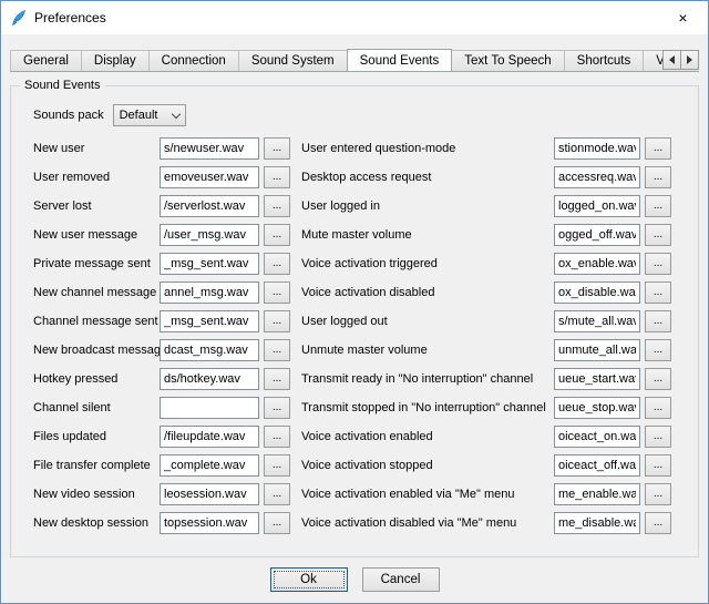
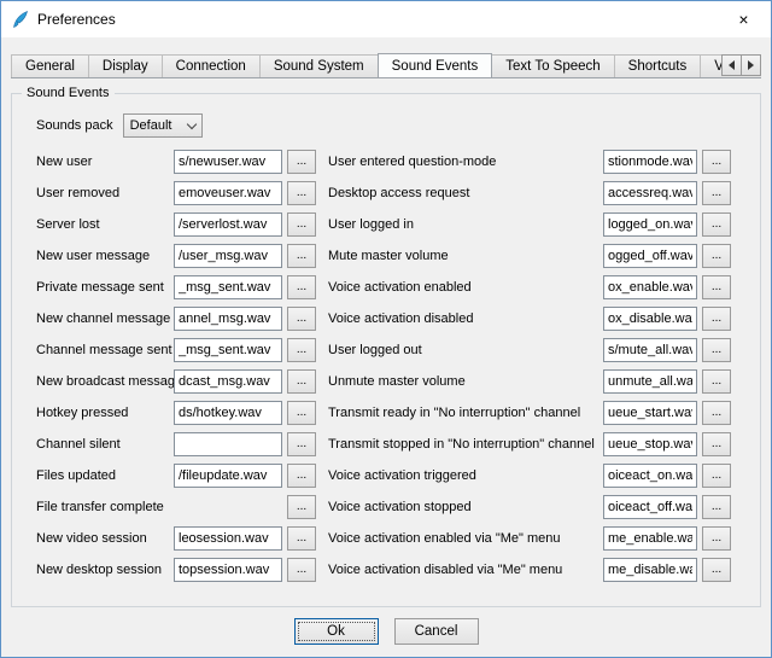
  Preferences
  ×
  General
  Display
  Connection
  Sound System
  Sound Events
  Text To Speech
  Shortcuts
  Sound Events
  Sounds pack
  Default
  New user
  s/newuser.wav
  ...
  User removed
  emoveuser.wav
  ...
  Server lost
  /serverlost.wav
  ...
  New user message
  /user_msg.wav
  ...
  Private message sent
  _msg_sent.wav
  ...
  New channel message
  annel_msg.wav
  ...
  Channel message sent
  _msg_sent.wav
  ...
  New broadcast messag
  dcast_msg.wav
  ...
  Hotkey pressed
  ds/hotkey.wav
  ...
  Channel silent
  ...
  Files updated
  /fileupdate.wav
  ...
  File transfer complete
- _complete.wav
  ...
  New video session
  leosession.wav
  ...
  New desktop session
  topsession.wav
  ...
  User entered question-mode
  stionmode.wa
  ...
  Desktop access request
  accessreq.wa
  ...
  User logged in
  logged_on.wa
  ...
  Mute master volume
  ogged_off.wav
  ...
- Voice activation triggered
+ Voice activation enabled
  ox_enable.wa
  ...
  Voice activation disabled
  ox_disable.wa
  ...
  User logged out
  s/mute_all.wa
  ...
  Unmute master volume
  unmute_all.wa
  ...
  Transmit ready in "No interruption" channel
  ueue_start.wa
  ...
  Transmit stopped in "No interruption" channel
  ueue_stop.wa
  ...
- Voice activation enabled
+ Voice activation triggered
  oiceact_on.wa
  ...
  Voice activation stopped
  oiceact_off.wa
  ...
  Voice activation enabled via "Me" menu
  me_enable.wa
  ...
  Voice activation disabled via "Me" menu
  me_disable.w
  ...
  Ok
  Cancel
